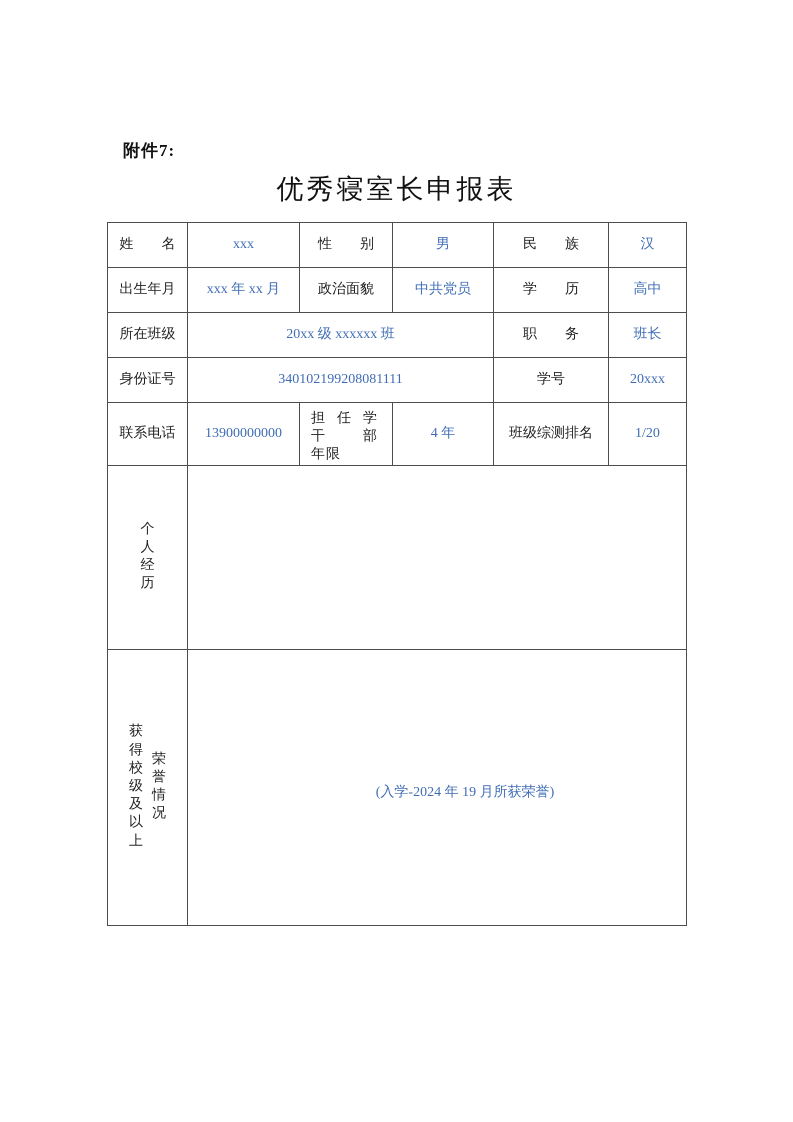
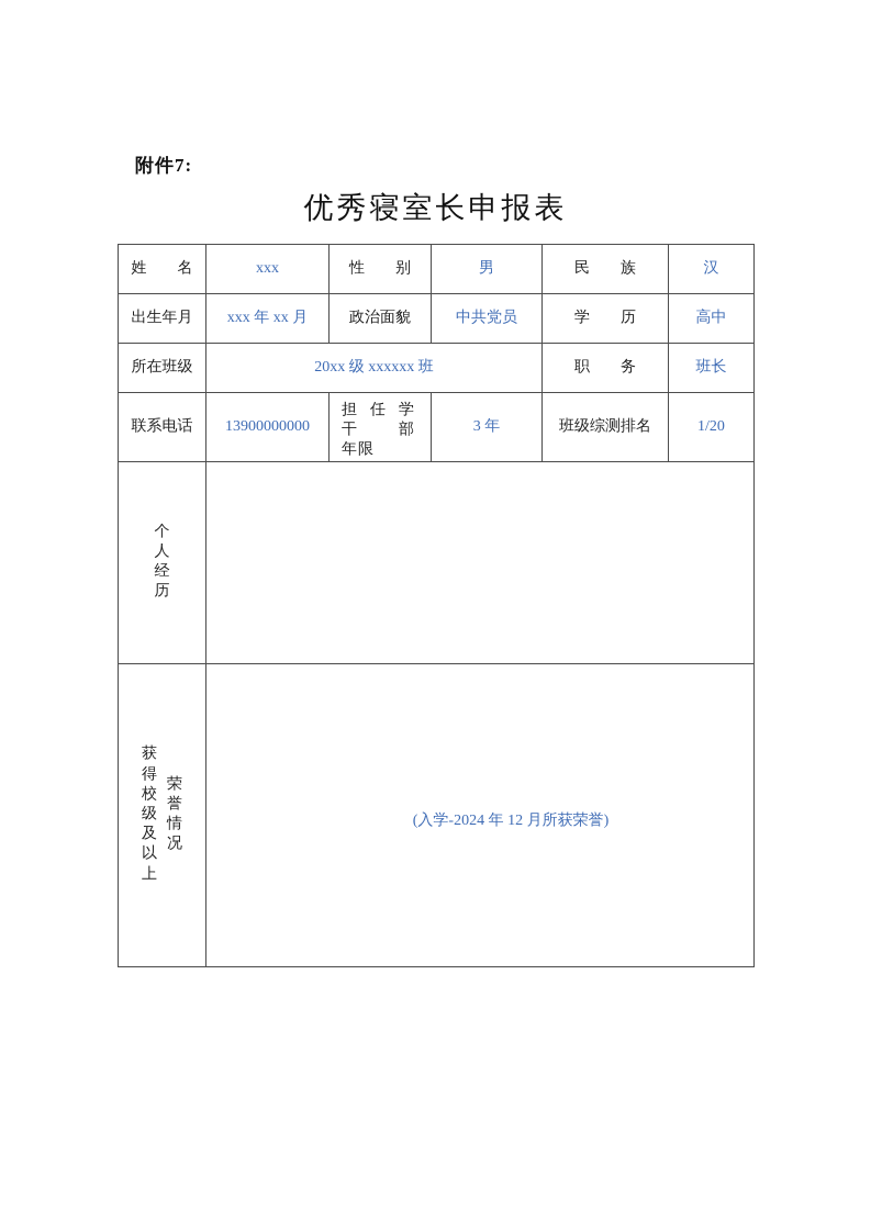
  附件7:
  优秀寝室长申报表
  姓 名	xxx	性 别	男	民 族	汉
  出生年月	xxx 年 xx 月	政治面貌	中共党员	学 历	高中
  所在班级	20xx 级 xxxxxx 班	职 务	班长
- 身份证号	340102199208081111	学号	20xxx
- 联系电话	13900000000	担 任 学 干 部 年限	4 年	班级综测排名	1/20
+ 联系电话	13900000000	担 任 学 干 部 年限	3 年	班级综测排名	1/20
  个人经历
- 获得校级及以上 荣誉情况	(入学-2024 年 19 月所获荣誉)
+ 获得校级及以上 荣誉情况	(入学-2024 年 12 月所获荣誉)
